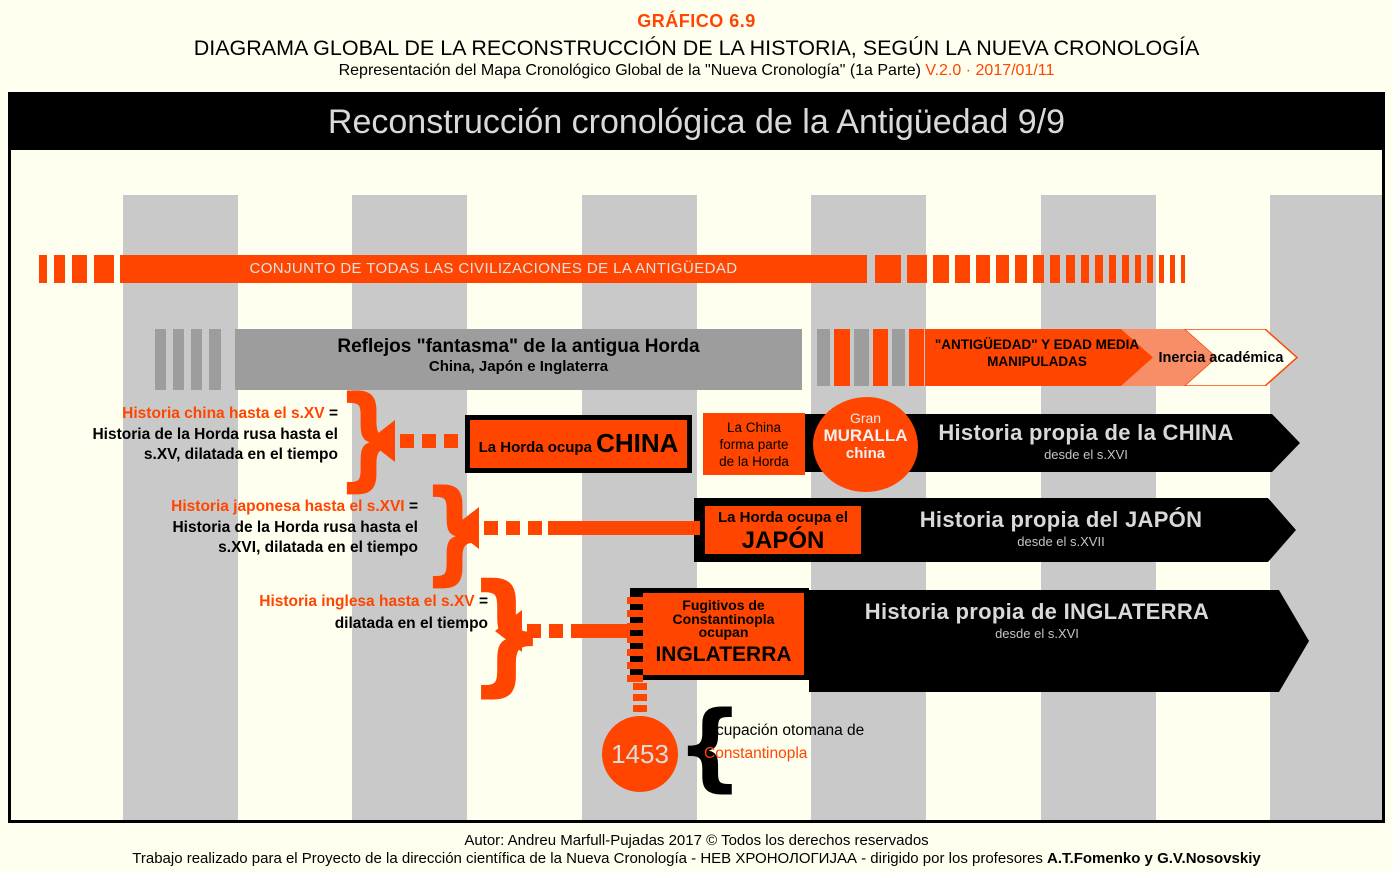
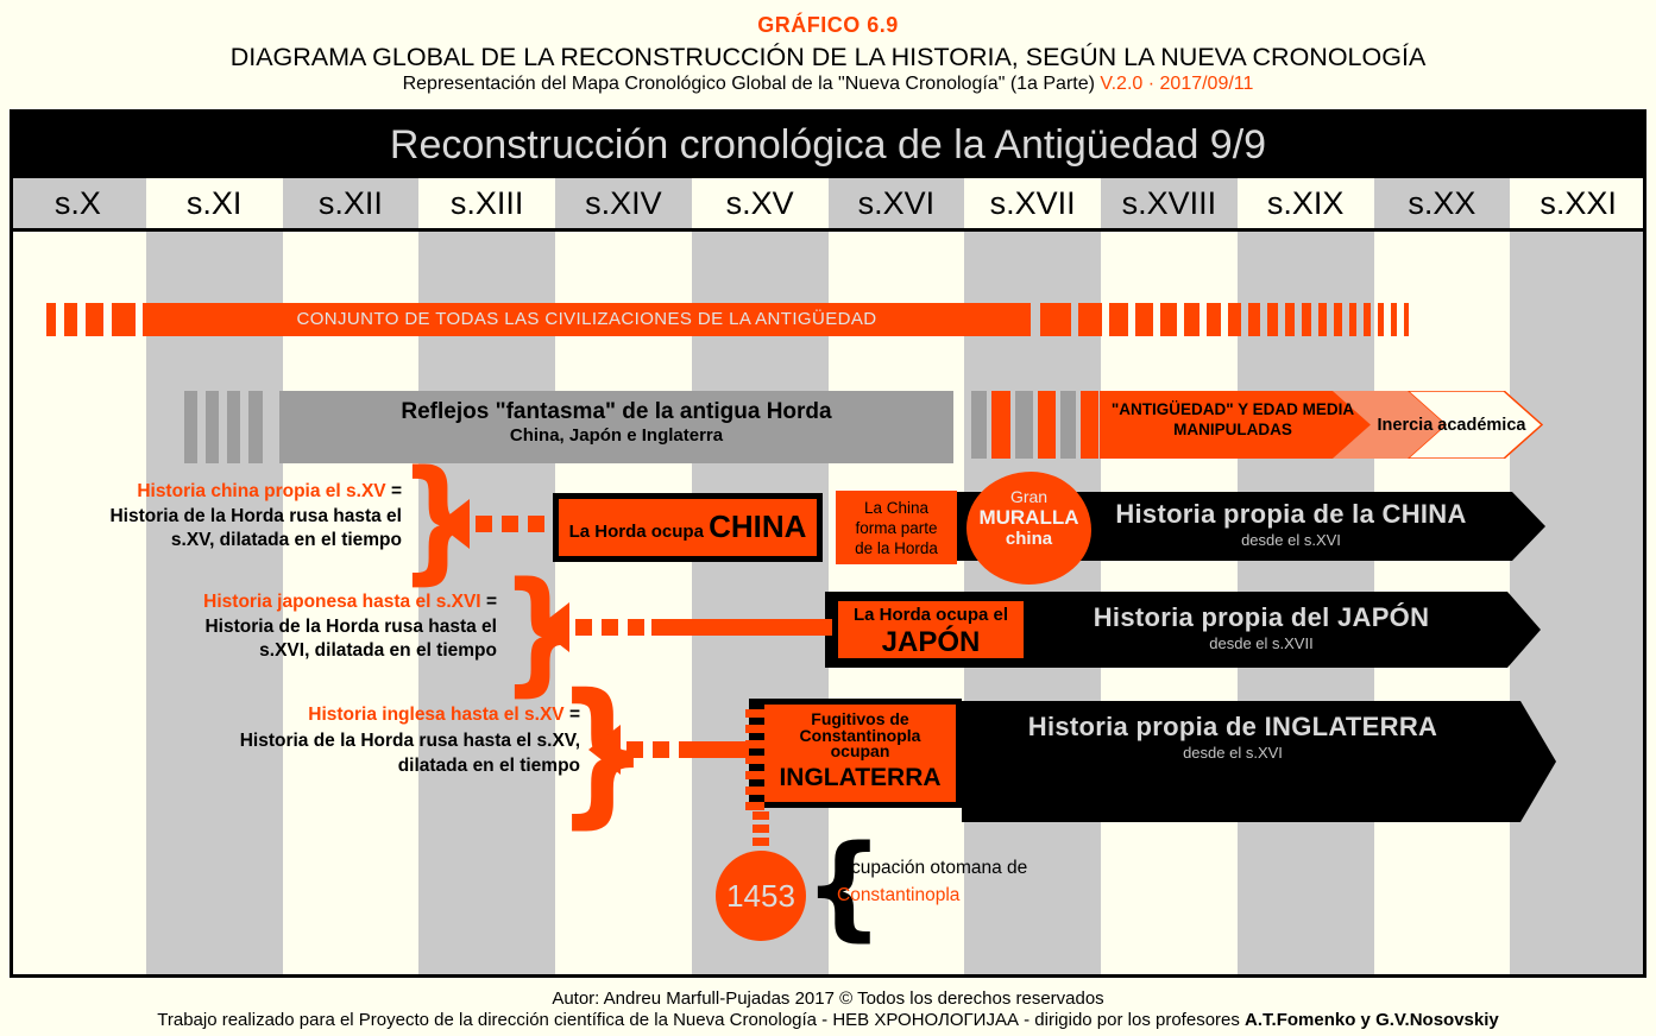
  GRÁFICO 6.9
  DIAGRAMA GLOBAL DE LA RECONSTRUCCIÓN DE LA HISTORIA, SEGÚN LA NUEVA CRONOLOGÍA
- Representación del Mapa Cronológico Global de la "Nueva Cronología" (1a Parte) V.2.0 · 2017/01/11
+ Representación del Mapa Cronológico Global de la "Nueva Cronología" (1a Parte) V.2.0 · 2017/09/11
  Reconstrucción cronológica de la Antigüedad 9/9
+ s.X
+ s.XI
+ s.XII
+ s.XIII
+ s.XIV
+ s.XV
+ s.XVI
+ s.XVII
+ s.XVIII
+ s.XIX
+ s.XX
+ s.XXI
  CONJUNTO DE TODAS LAS CIVILIZACIONES DE LA ANTIGÜEDAD
  Reflejos "fantasma" de la antigua Horda
  China, Japón e Inglaterra
  "ANTIGÜEDAD" Y EDAD MEDIA
  MANIPULADAS
  Inercia académica
- Historia china hasta el s.XV =
+ Historia china propia el s.XV =
  Historia de la Horda rusa hasta el
  s.XV, dilatada en el tiempo
  }
  Historia propia de la CHINA
  desde el s.XVI
  La Horda ocupa CHINA
  La China
  forma parte
  de la Horda
  Gran
  MURALLA
  china
  Historia japonesa hasta el s.XVI =
  Historia de la Horda rusa hasta el
  s.XVI, dilatada en el tiempo
  }
  Historia propia del JAPÓN
  desde el s.XVII
  La Horda ocupa el
  JAPÓN
  Historia inglesa hasta el s.XV =
+ Historia de la Horda rusa hasta el s.XV,
  dilatada en el tiempo
  }
  Historia propia de INGLATERRA
  desde el s.XVI
  Fugitivos de
  Constantinopla
  ocupan
  INGLATERRA
  1453
  {
  Ocupación otomana de
  Constantinopla
  Autor: Andreu Marfull-Pujadas 2017 © Todos los derechos reservados
  Trabajo realizado para el Proyecto de la dirección científica de la Nueva Cronología - НЕВ ХРОНОЛОГИЈАА - dirigido por los profesores A.T.Fomenko y G.V.Nosovskiy
